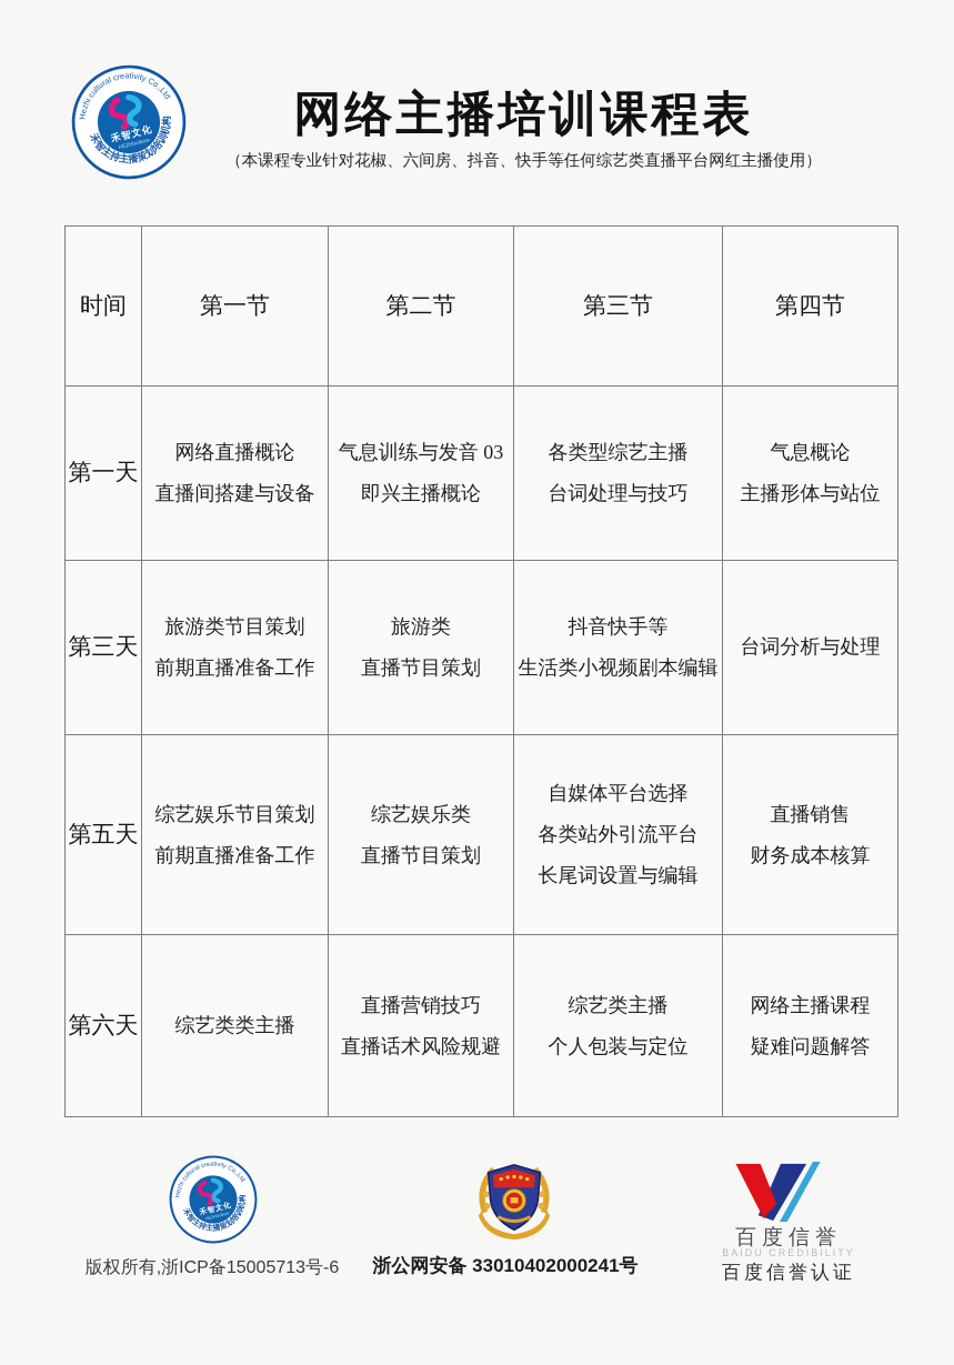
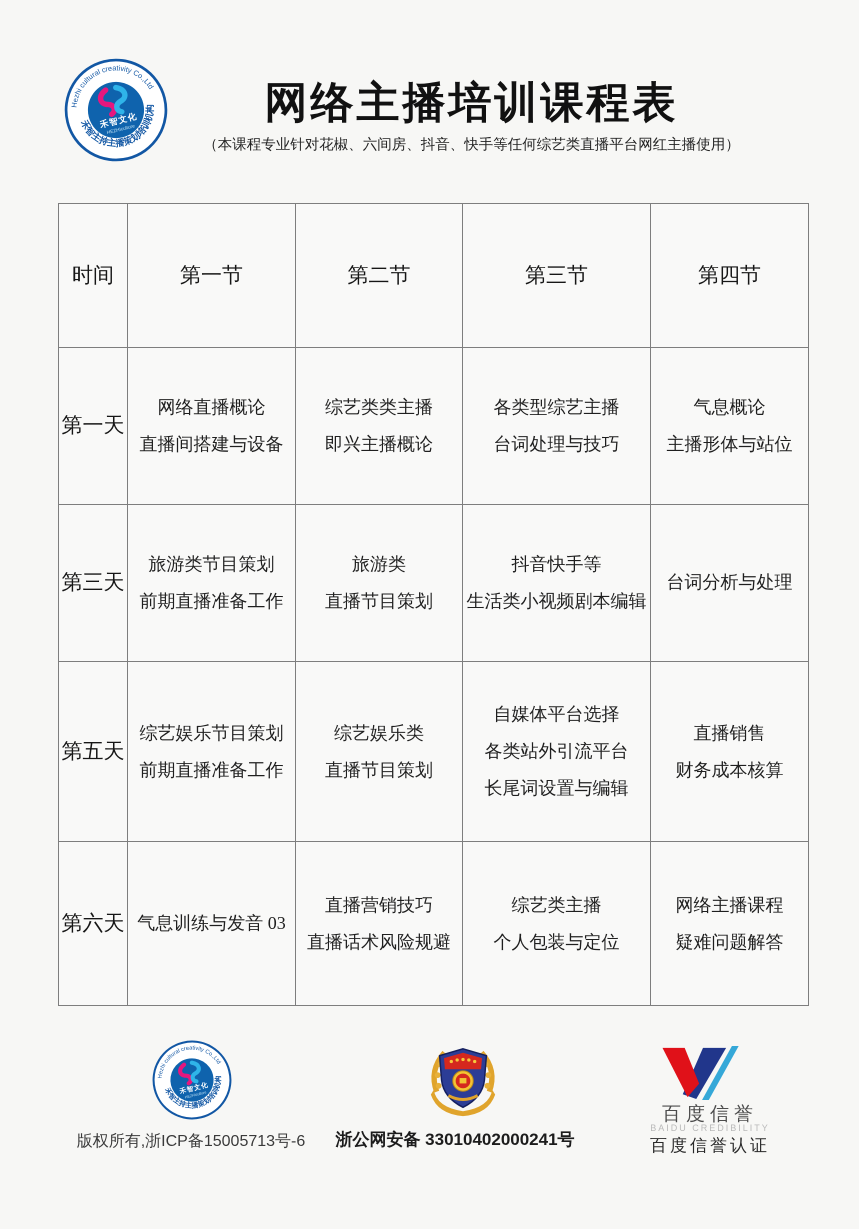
  网络主播培训课程表
  （本课程专业针对花椒、六间房、抖音、快手等任何综艺类直播平台网红主播使用）
  时间	第一节	第二节	第三节	第四节
- 第一天	网络直播概论 直播间搭建与设备	气息训练与发音 03 即兴主播概论	各类型综艺主播 台词处理与技巧	气息概论 主播形体与站位
+ 第一天	网络直播概论 直播间搭建与设备	综艺类类主播 即兴主播概论	各类型综艺主播 台词处理与技巧	气息概论 主播形体与站位
  第三天	旅游类节目策划 前期直播准备工作	旅游类 直播节目策划	抖音快手等 生活类小视频剧本编辑	台词分析与处理
  第五天	综艺娱乐节目策划 前期直播准备工作	综艺娱乐类 直播节目策划	自媒体平台选择 各类站外引流平台 长尾词设置与编辑	直播销售 财务成本核算
- 第六天	综艺类类主播	直播营销技巧 直播话术风险规避	综艺类主播 个人包装与定位	网络主播课程 疑难问题解答
+ 第六天	气息训练与发音 03	直播营销技巧 直播话术风险规避	综艺类主播 个人包装与定位	网络主播课程 疑难问题解答
  版权所有,浙ICP备15005713号-6
  浙公网安备 33010402000241号
  百度信誉
  BAIDU CREDIBILITY
  百度信誉认证
